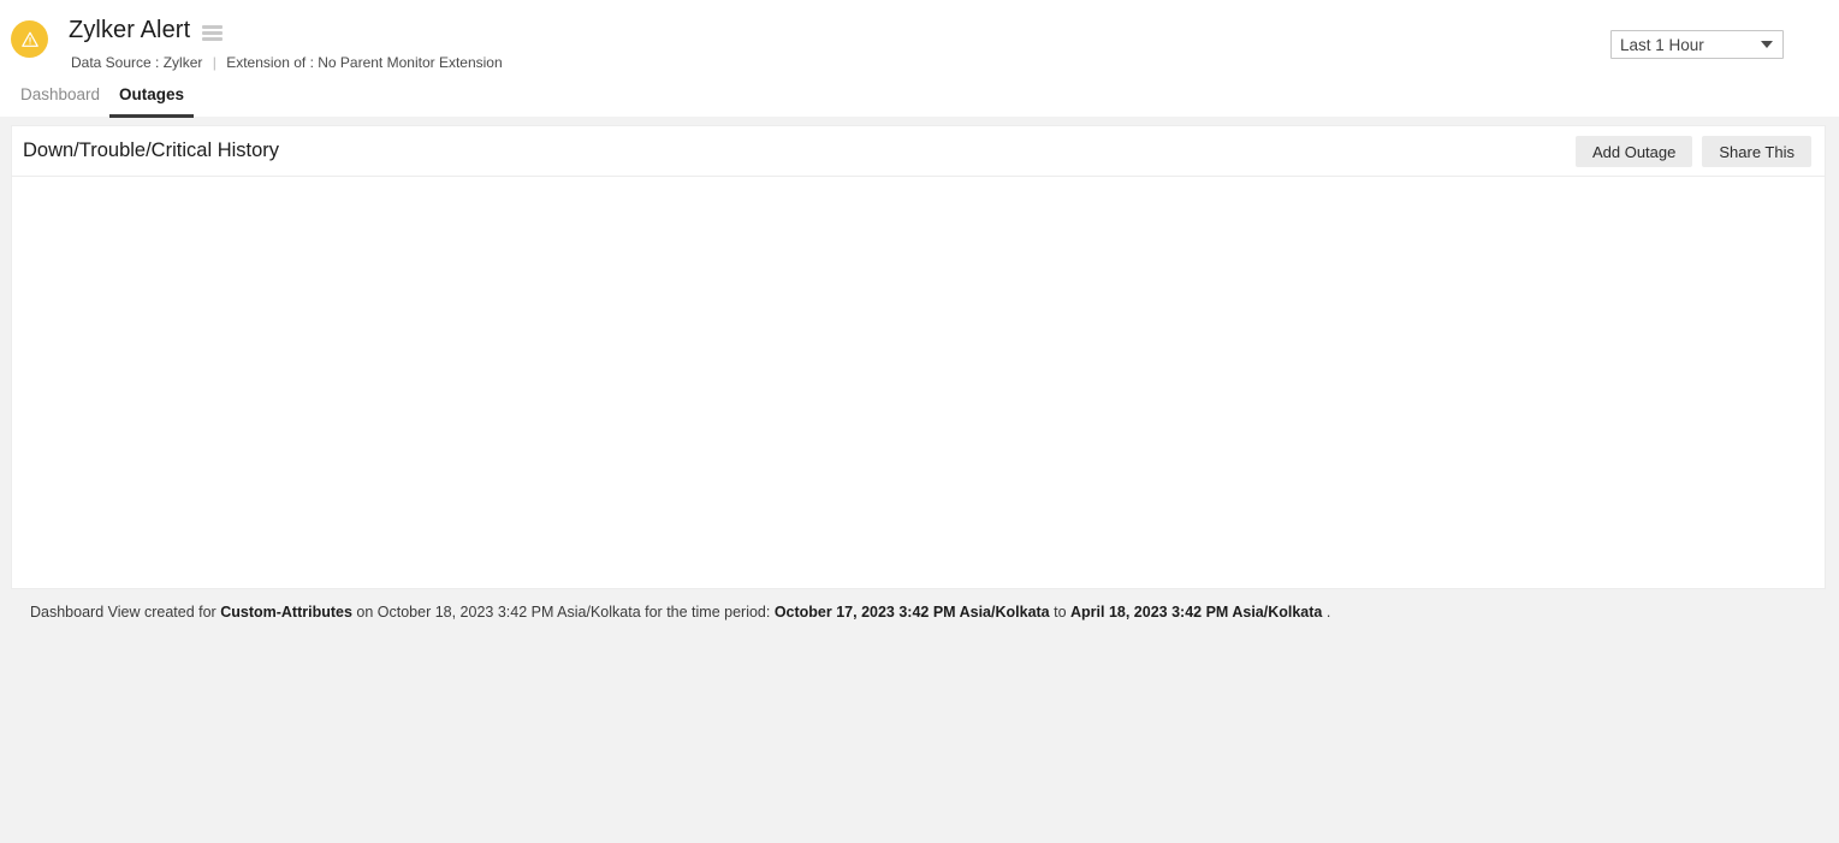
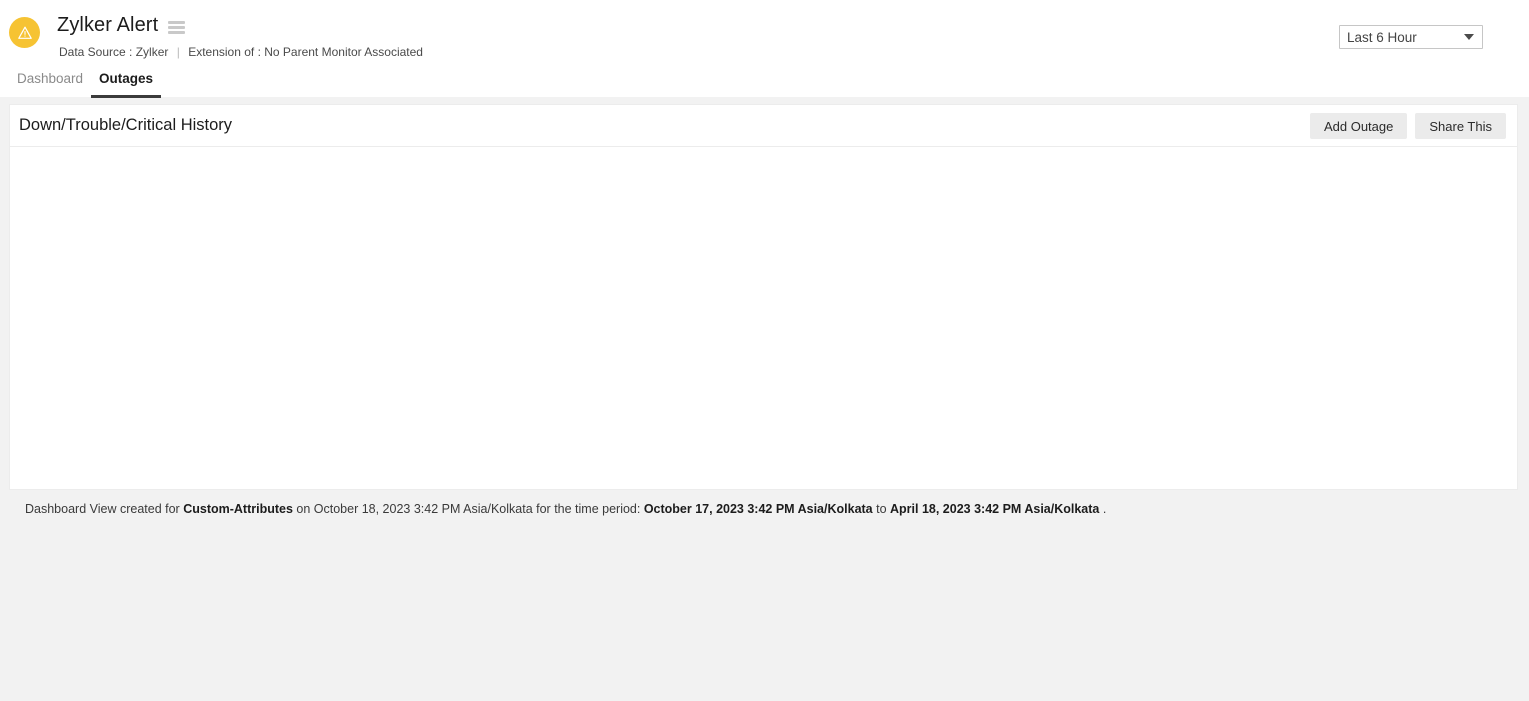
  Zylker Alert
- Data Source : Zylker | Extension of : No Parent Monitor Extension
+ Data Source : Zylker | Extension of : No Parent Monitor Associated
  Dashboard
  Outages
- Last 1 Hour
+ Last 6 Hour
  Down/Trouble/Critical History
  Add Outage
  Share This
  Dashboard View created for Custom-Attributes on October 18, 2023 3:42 PM Asia/Kolkata for the time period: October 17, 2023 3:42 PM Asia/Kolkata to April 18, 2023 3:42 PM Asia/Kolkata .
